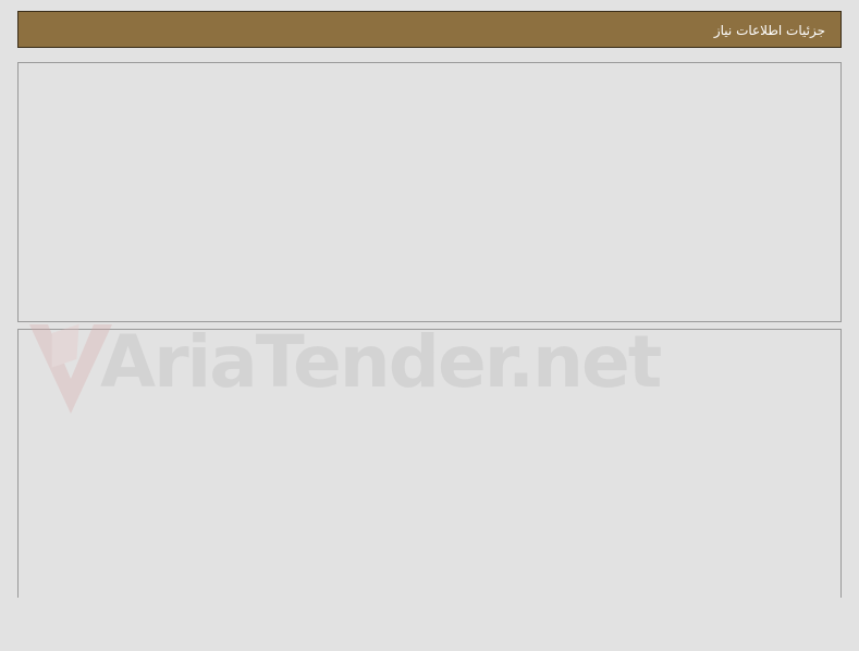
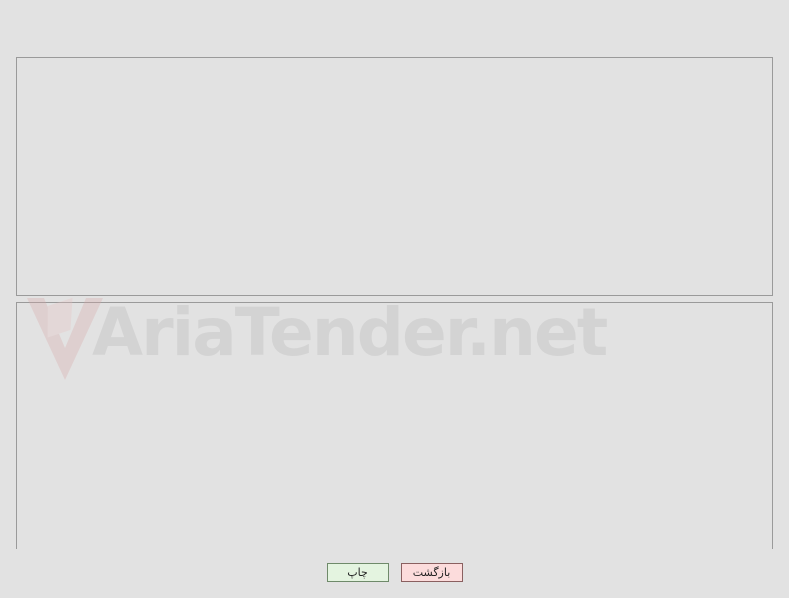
- جزئیات اطلاعات نیاز
  AriaTender.net
+ بازگشت
+ چاپ
